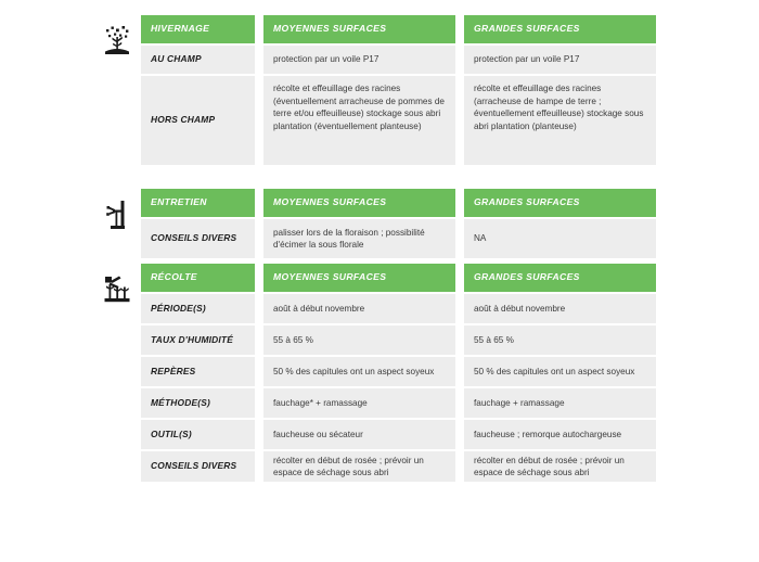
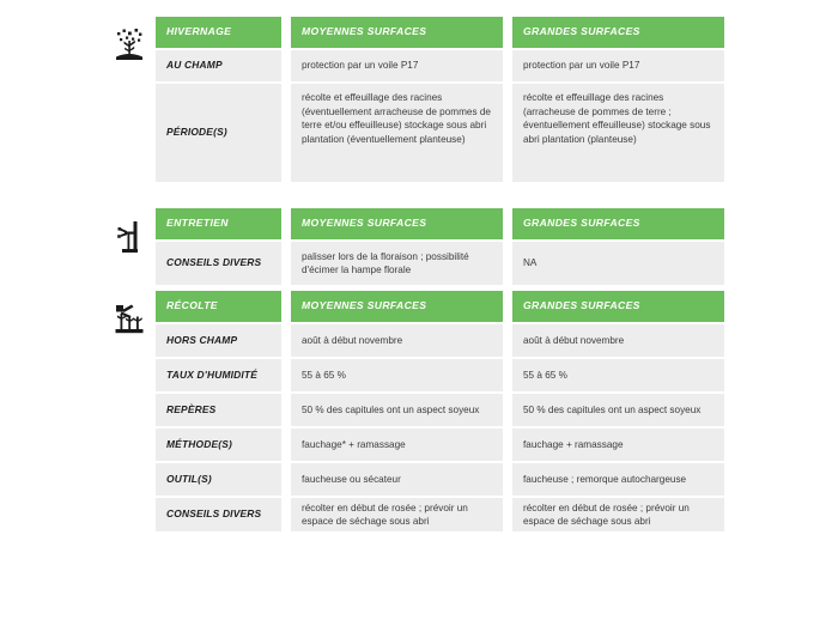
  HIVERNAGE
  AU CHAMP
- HORS CHAMP
+ PÉRIODE(S)
  MOYENNES SURFACES
  protection par un voile P17
  récolte et effeuillage des racines (éventuellement arracheuse de pommes de terre et/ou effeuilleuse) stockage sous abri plantation (éventuellement planteuse)
  GRANDES SURFACES
  protection par un voile P17
- récolte et effeuillage des racines (arracheuse de hampe de terre ; éventuellement effeuilleuse) stockage sous abri plantation (planteuse)
+ récolte et effeuillage des racines (arracheuse de pommes de terre ; éventuellement effeuilleuse) stockage sous abri plantation (planteuse)
  ENTRETIEN
  CONSEILS DIVERS
  MOYENNES SURFACES
- palisser lors de la floraison ; possibilité d'écimer la sous florale
+ palisser lors de la floraison ; possibilité d'écimer la hampe florale
  GRANDES SURFACES
  NA
  RÉCOLTE
- PÉRIODE(S)
+ HORS CHAMP
  TAUX D'HUMIDITÉ
  REPÈRES
  MÉTHODE(S)
  OUTIL(S)
  CONSEILS DIVERS
  MOYENNES SURFACES
  août à début novembre
  55 à 65 %
  50 % des capitules ont un aspect soyeux
  fauchage* + ramassage
  faucheuse ou sécateur
  récolter en début de rosée ; prévoir un espace de séchage sous abri
  GRANDES SURFACES
  août à début novembre
  55 à 65 %
  50 % des capitules ont un aspect soyeux
  fauchage + ramassage
  faucheuse ; remorque autochargeuse
  récolter en début de rosée ; prévoir un espace de séchage sous abri
